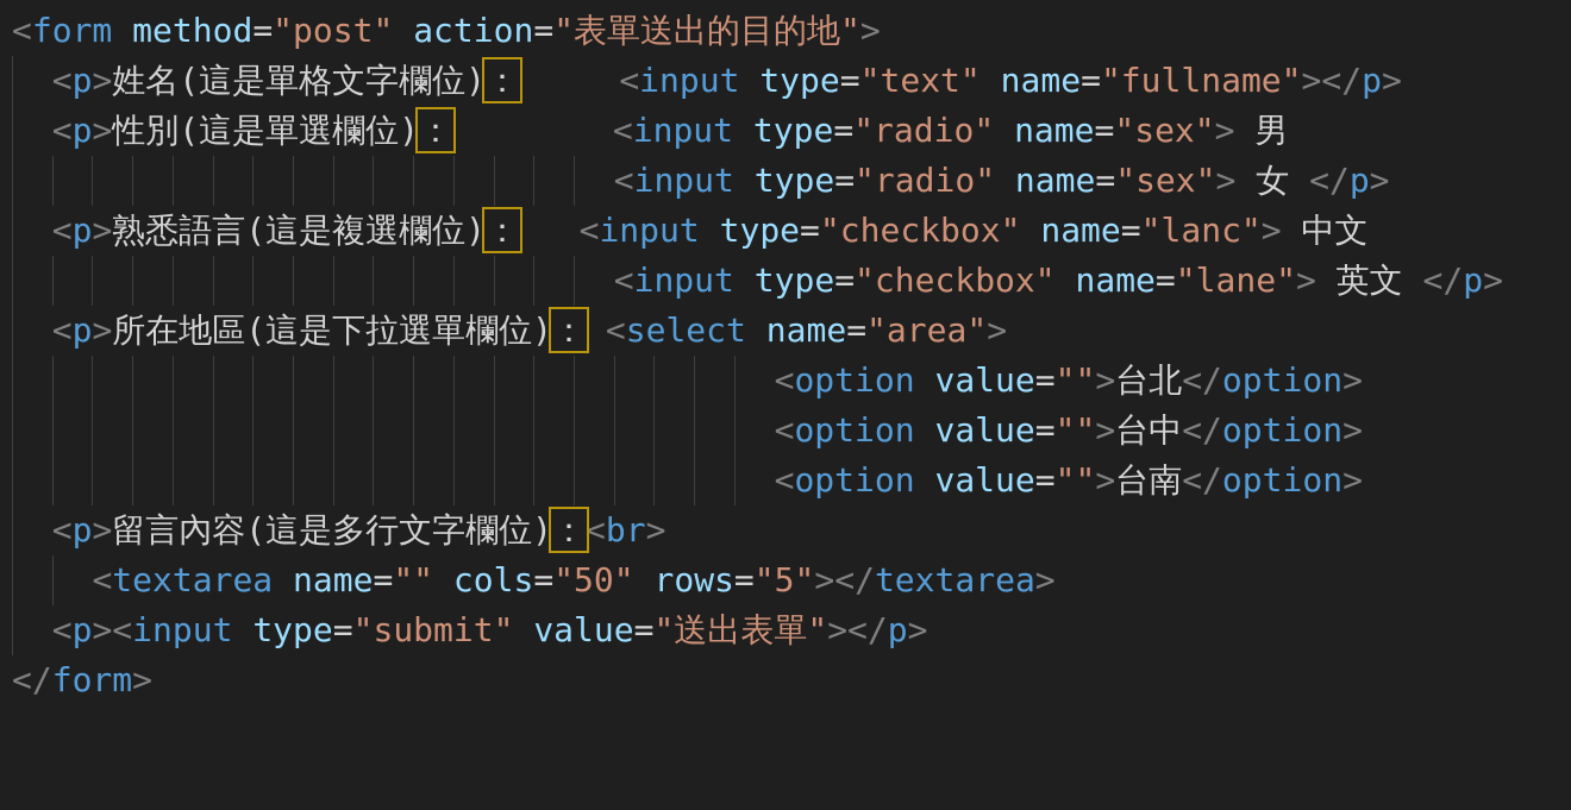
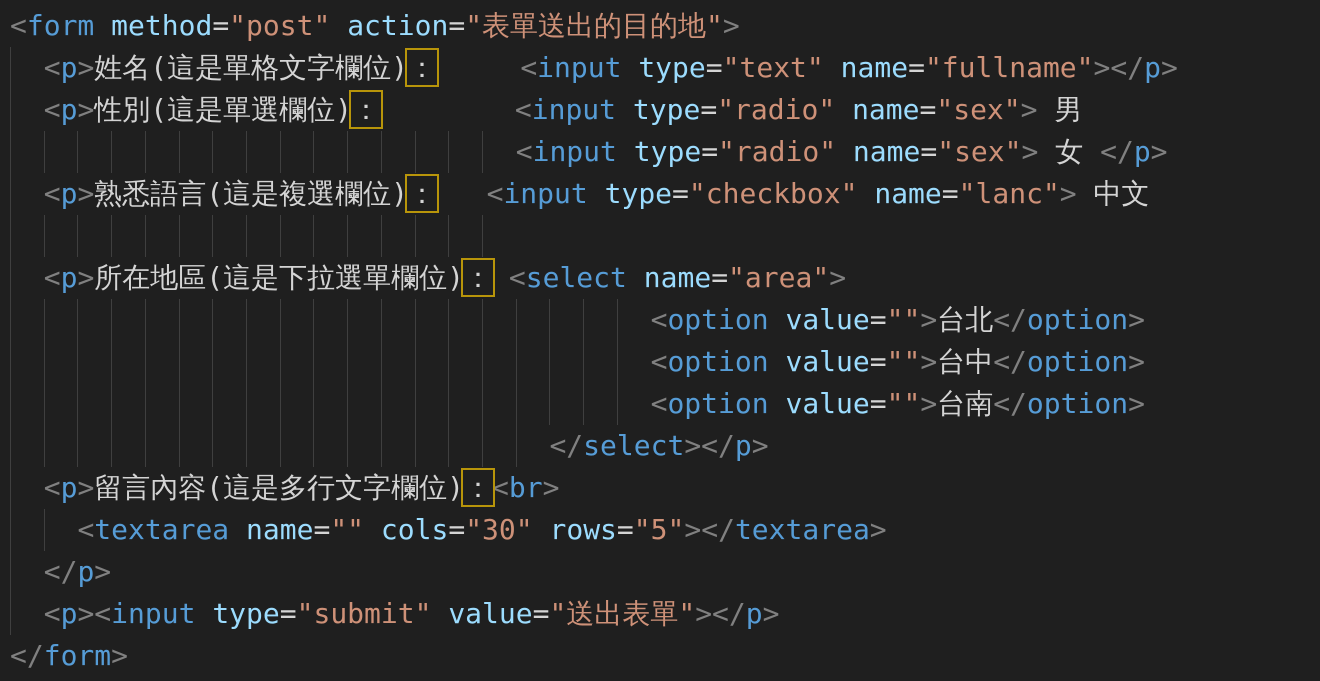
  <form method="post" action="表單送出的目的地">
  <p>姓名(這是單格文字欄位)： <input type="text" name="fullname"></p>
  <p>性別(這是單選欄位)： <input type="radio" name="sex"> 男
  <input type="radio" name="sex"> 女 </p>
  <p>熟悉語言(這是複選欄位)： <input type="checkbox" name="lanc"> 中文
- <input type="checkbox" name="lane"> 英文 </p>
  <p>所在地區(這是下拉選單欄位)： <select name="area">
  <option value="">台北</option>
  <option value="">台中</option>
  <option value="">台南</option>
+ </select></p>
  <p>留言內容(這是多行文字欄位)：<br>
- <textarea name="" cols="50" rows="5"></textarea>
+ <textarea name="" cols="30" rows="5"></textarea>
+ </p>
  <p><input type="submit" value="送出表單"></p>
  </form>
